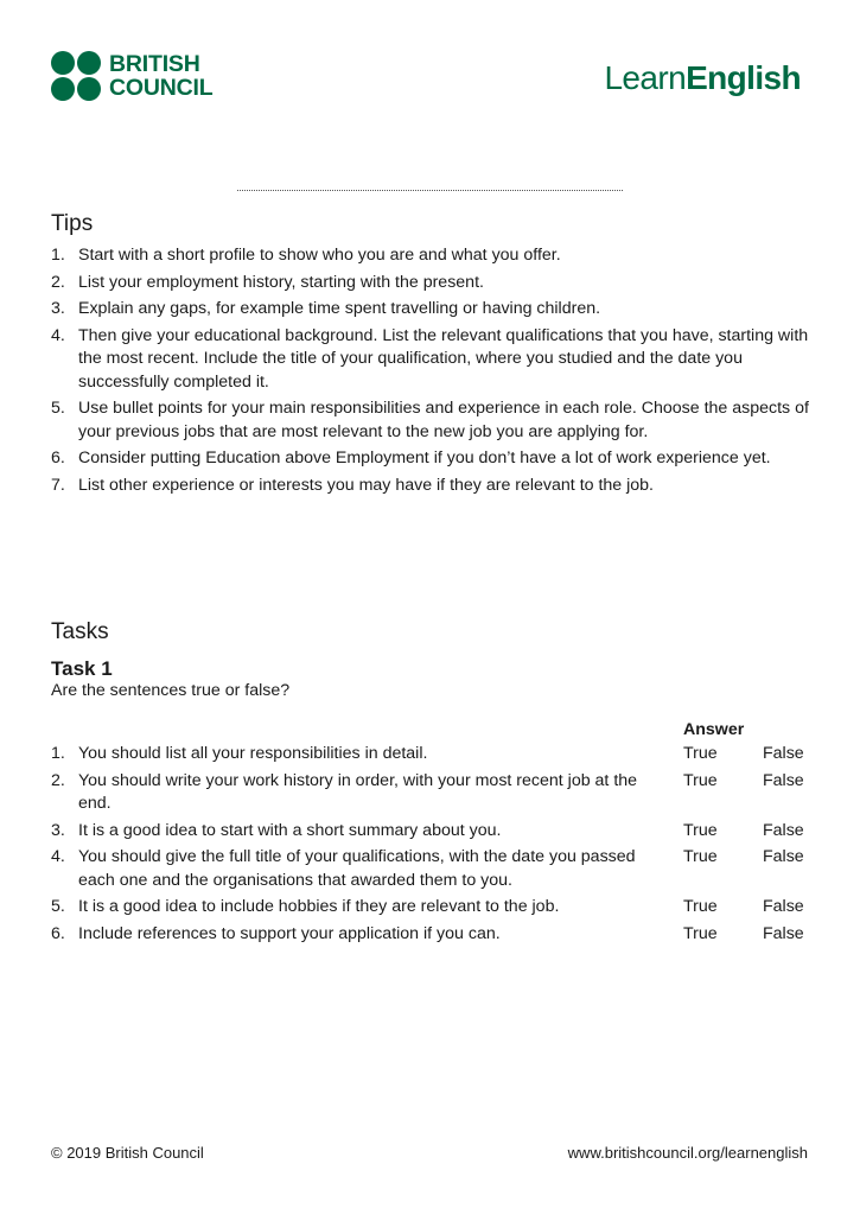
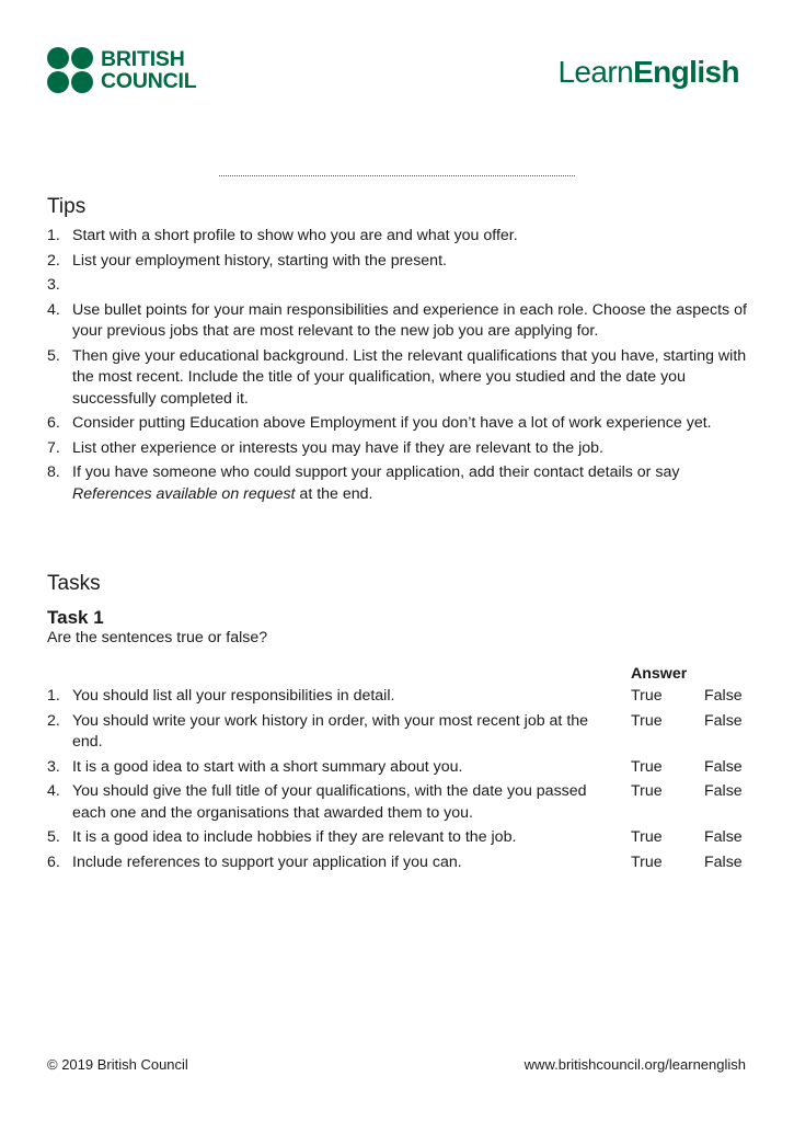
  BRITISH
  COUNCIL
  LearnEnglish
  Tips
  1.
  Start with a short profile to show who you are and what you offer.
  2.
  List your employment history, starting with the present.
  3.
- Explain any gaps, for example time spent travelling or having children.
  4.
- Then give your educational background. List the relevant qualifications that you have, starting with the most recent. Include the title of your qualification, where you studied and the date you successfully completed it.
+ Use bullet points for your main responsibilities and experience in each role. Choose the aspects of your previous jobs that are most relevant to the new job you are applying for.
  5.
- Use bullet points for your main responsibilities and experience in each role. Choose the aspects of your previous jobs that are most relevant to the new job you are applying for.
+ Then give your educational background. List the relevant qualifications that you have, starting with the most recent. Include the title of your qualification, where you studied and the date you successfully completed it.
  6.
  Consider putting Education above Employment if you don’t have a lot of work experience yet.
  7.
  List other experience or interests you may have if they are relevant to the job.
+ 8.
+ If you have someone who could support your application, add their contact details or say References available on request at the end.
  Tasks
  Task 1
  Are the sentences true or false?
  Answer
  1.
  You should list all your responsibilities in detail.
  True
  False
  2.
  You should write your work history in order, with your most recent job at the end.
  True
  False
  3.
  It is a good idea to start with a short summary about you.
  True
  False
  4.
  You should give the full title of your qualifications, with the date you passed each one and the organisations that awarded them to you.
  True
  False
  5.
  It is a good idea to include hobbies if they are relevant to the job.
  True
  False
  6.
  Include references to support your application if you can.
  True
  False
  © 2019 British Council
  www.britishcouncil.org/learnenglish
